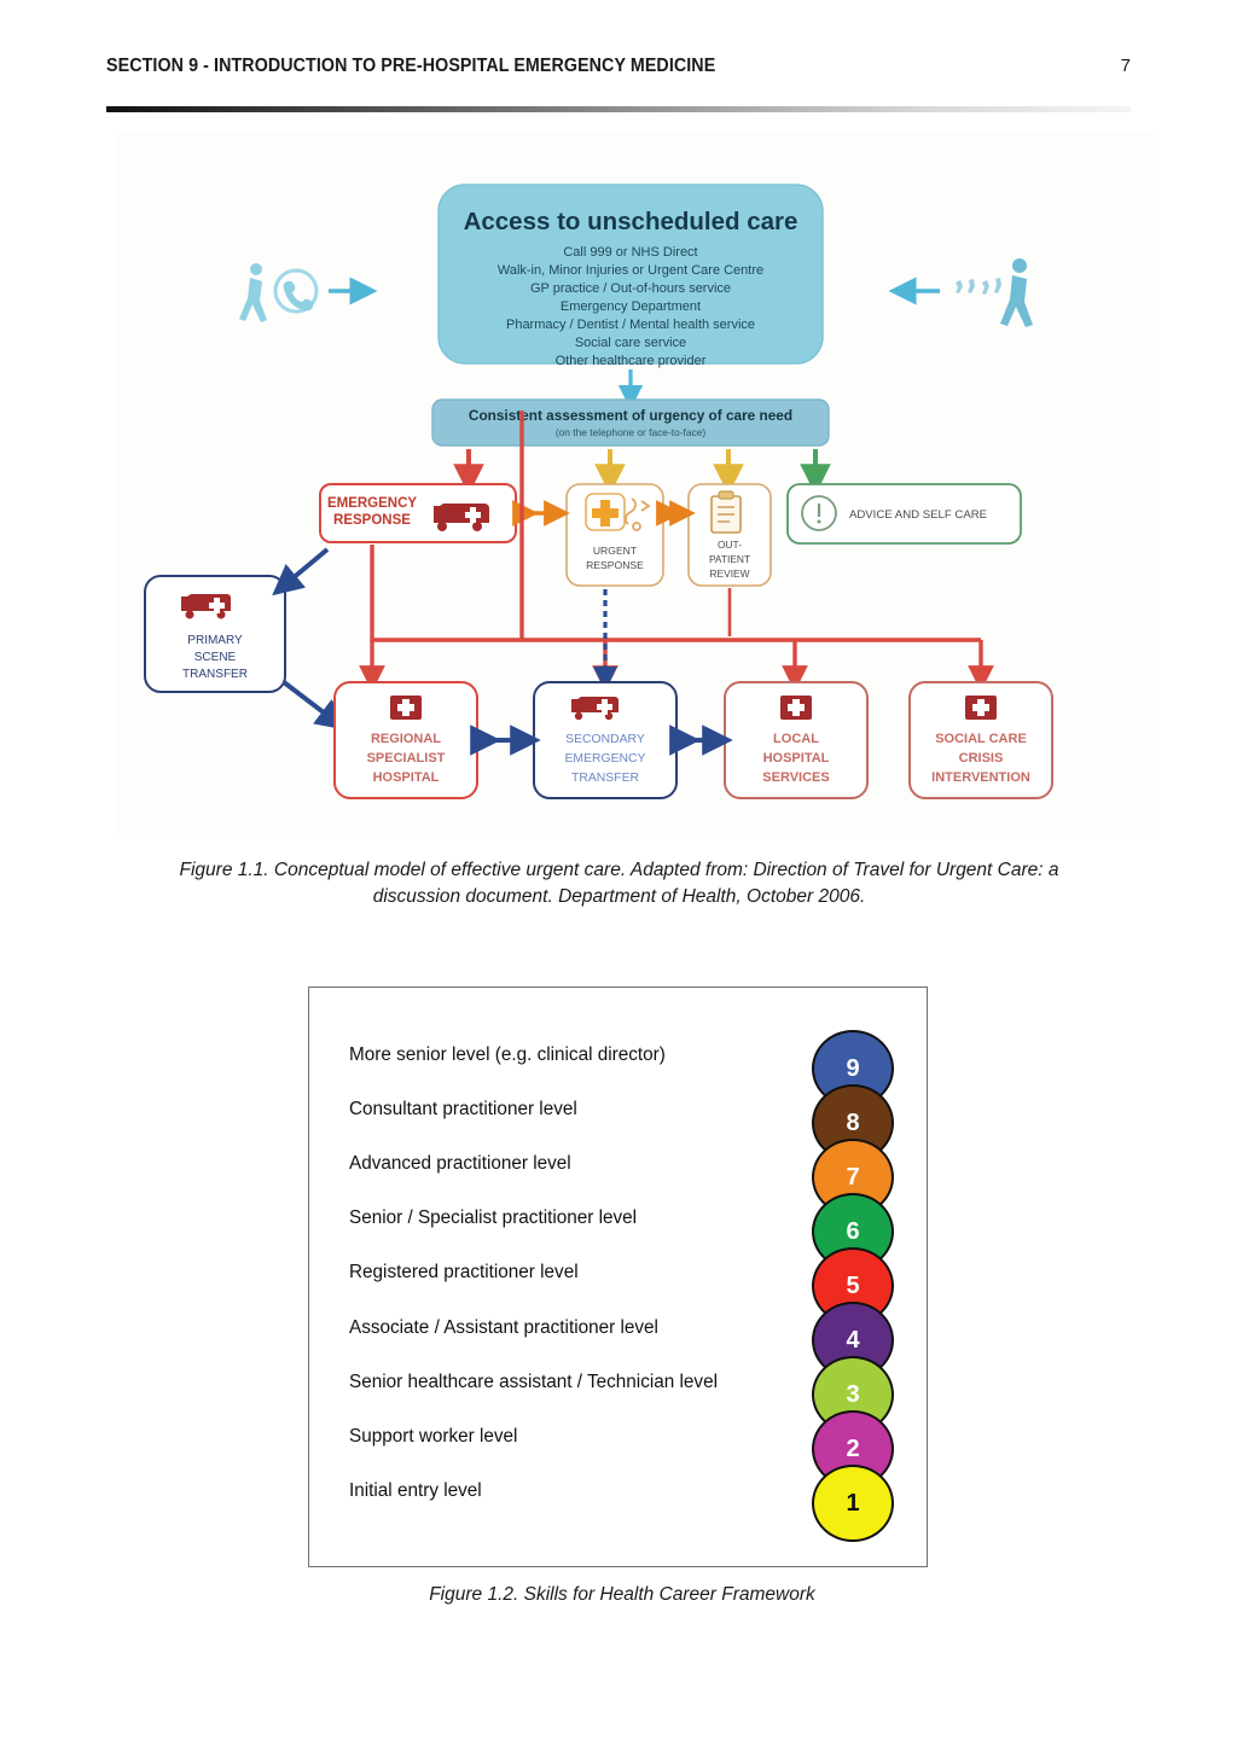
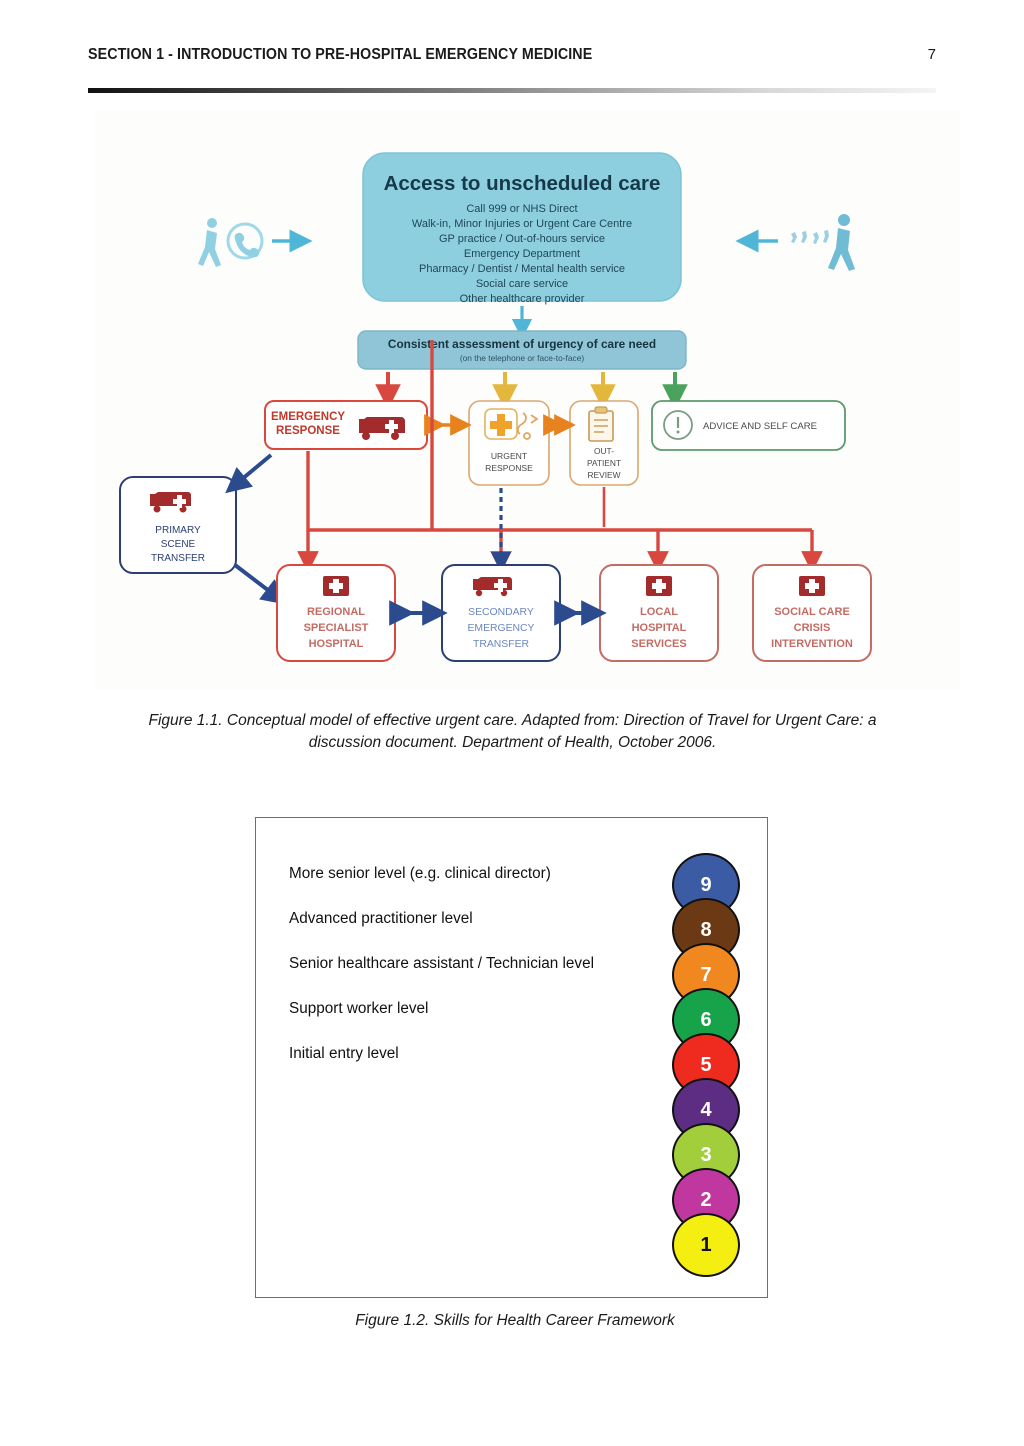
- SECTION 9 - INTRODUCTION TO PRE-HOSPITAL EMERGENCY MEDICINE
+ SECTION 1 - INTRODUCTION TO PRE-HOSPITAL EMERGENCY MEDICINE
  7
  Access to unscheduled care
  Call 999 or NHS Direct
  Walk-in, Minor Injuries or Urgent Care Centre
  GP practice / Out-of-hours service
  Emergency Department
  Pharmacy / Dentist / Mental health service
  Social care service
  Other healthcare provider
  Consistent assessment of urgency of care need
  (on the telephone or face-to-face)
  EMERGENCY
  RESPONSE
  URGENT
  RESPONSE
  OUT-
  PATIENT
  REVIEW
  ADVICE AND SELF CARE
  PRIMARY
  SCENE
  TRANSFER
  REGIONAL
  SPECIALIST
  HOSPITAL
  SECONDARY
  EMERGENCY
  TRANSFER
  LOCAL
  HOSPITAL
  SERVICES
  SOCIAL CARE
  CRISIS
  INTERVENTION
  Figure 1.1. Conceptual model of effective urgent care. Adapted from: Direction of Travel for Urgent Care: a discussion document. Department of Health, October 2006.
  More senior level (e.g. clinical director)
- Consultant practitioner level
  Advanced practitioner level
- Senior / Specialist practitioner level
- Registered practitioner level
- Associate / Assistant practitioner level
  Senior healthcare assistant / Technician level
  Support worker level
  Initial entry level
  9
  8
  7
  6
  5
  4
  3
  2
  1
  Figure 1.2. Skills for Health Career Framework
